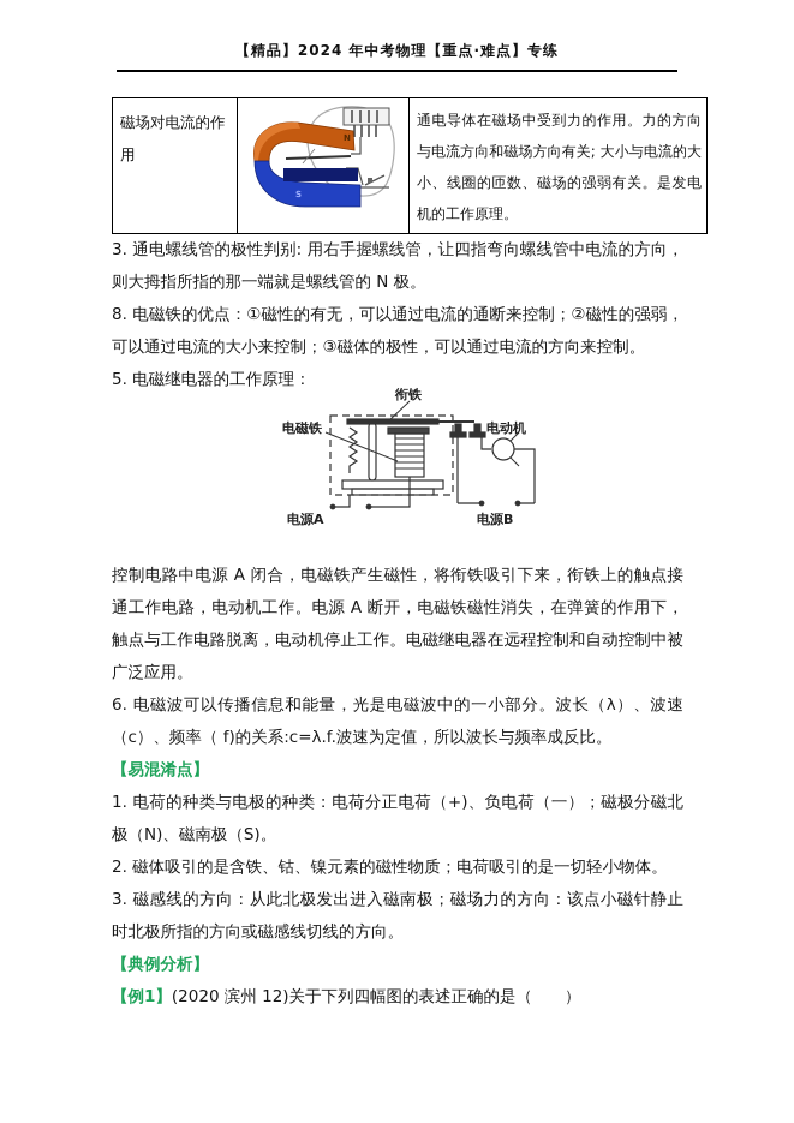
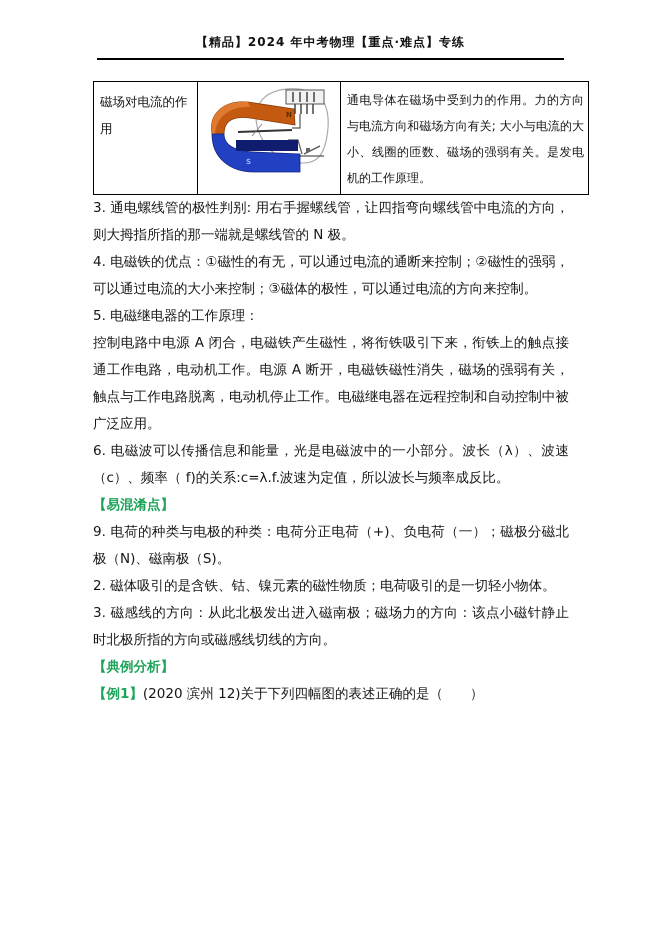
  【精品】2024 年中考物理【重点·难点】专练
  磁场对电流的作用	N S	通电导体在磁场中受到力的作用。力的方向与电流方向和磁场方向有关; 大小与电流的大小、线圈的匝数、磁场的强弱有关。是发电机的工作原理。
  3. 通电螺线管的极性判别: 用右手握螺线管，让四指弯向螺线管中电流的方向，则大拇指所指的那一端就是螺线管的 N 极。
- 8. 电磁铁的优点：①磁性的有无，可以通过电流的通断来控制；②磁性的强弱，可以通过电流的大小来控制；③磁体的极性，可以通过电流的方向来控制。
+ 4. 电磁铁的优点：①磁性的有无，可以通过电流的通断来控制；②磁性的强弱，可以通过电流的大小来控制；③磁体的极性，可以通过电流的方向来控制。
  5. 电磁继电器的工作原理：
- 衔铁
- 电磁铁
- 电动机
- 电源A
- 电源B
- 控制电路中电源 A 闭合，电磁铁产生磁性，将衔铁吸引下来，衔铁上的触点接通工作电路，电动机工作。电源 A 断开，电磁铁磁性消失，在弹簧的作用下，触点与工作电路脱离，电动机停止工作。电磁继电器在远程控制和自动控制中被广泛应用。
+ 控制电路中电源 A 闭合，电磁铁产生磁性，将衔铁吸引下来，衔铁上的触点接通工作电路，电动机工作。电源 A 断开，电磁铁磁性消失，磁场的强弱有关，触点与工作电路脱离，电动机停止工作。电磁继电器在远程控制和自动控制中被广泛应用。
  6. 电磁波可以传播信息和能量，光是电磁波中的一小部分。波长（λ）、波速（c）、频率（ f)的关系:c=λ.f.波速为定值，所以波长与频率成反比。
  【易混淆点】
- 1. 电荷的种类与电极的种类：电荷分正电荷（+)、负电荷（一）；磁极分磁北极（N)、磁南极（S)。
+ 9. 电荷的种类与电极的种类：电荷分正电荷（+)、负电荷（一）；磁极分磁北极（N)、磁南极（S)。
  2. 磁体吸引的是含铁、钴、镍元素的磁性物质；电荷吸引的是一切轻小物体。
  3. 磁感线的方向：从此北极发出进入磁南极；磁场力的方向：该点小磁针静止时北极所指的方向或磁感线切线的方向。
  【典例分析】
  【例1】(2020 滨州 12)关于下列四幅图的表述正确的是（ ）
